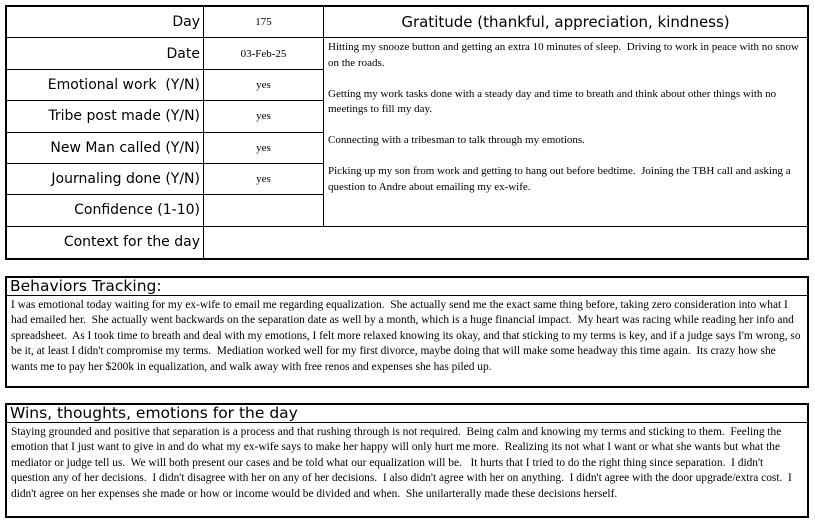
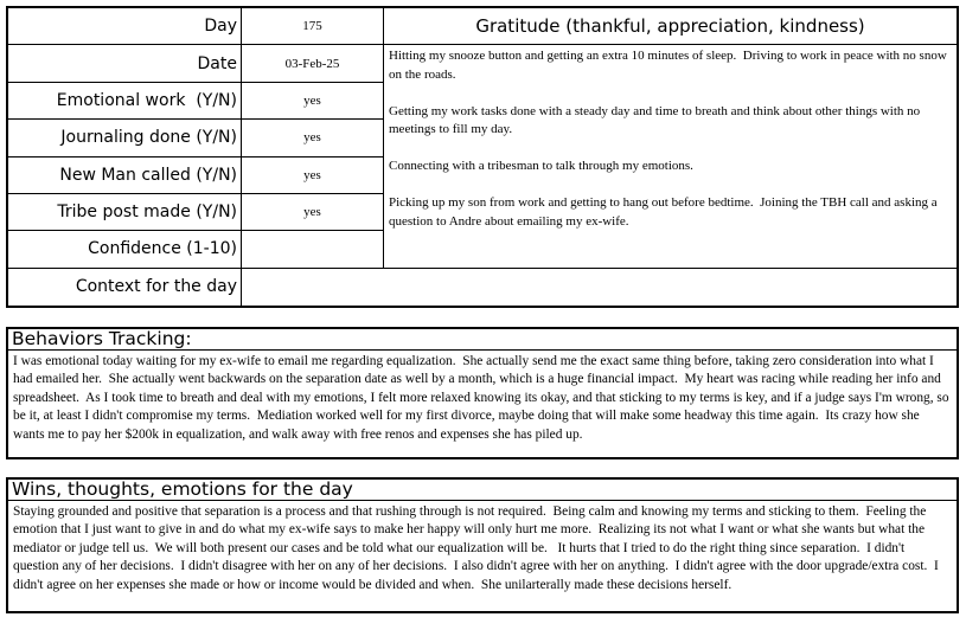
  Day
  175
  Gratitude (thankful, appreciation, kindness)
  Date
  03-Feb-25
  Hitting my snooze button and getting an extra 10 minutes of sleep. Driving to work in peace with no snow on the roads.
  Getting my work tasks done with a steady day and time to breath and think about other things with no meetings to fill my day.
  Connecting with a tribesman to talk through my emotions.
  Picking up my son from work and getting to hang out before bedtime. Joining the TBH call and asking a question to Andre about emailing my ex-wife.
  Emotional work (Y/N)
  yes
- Tribe post made (Y/N)
+ Journaling done (Y/N)
  yes
  New Man called (Y/N)
  yes
- Journaling done (Y/N)
+ Tribe post made (Y/N)
  yes
  Confidence (1-10)
  Context for the day
  Behaviors Tracking:
  I was emotional today waiting for my ex-wife to email me regarding equalization. She actually send me the exact same thing before, taking zero consideration into what I had emailed her. She actually went backwards on the separation date as well by a month, which is a huge financial impact. My heart was racing while reading her info and spreadsheet. As I took time to breath and deal with my emotions, I felt more relaxed knowing its okay, and that sticking to my terms is key, and if a judge says I'm wrong, so be it, at least I didn't compromise my terms. Mediation worked well for my first divorce, maybe doing that will make some headway this time again. Its crazy how she wants me to pay her $200k in equalization, and walk away with free renos and expenses she has piled up.
  Wins, thoughts, emotions for the day
  Staying grounded and positive that separation is a process and that rushing through is not required. Being calm and knowing my terms and sticking to them. Feeling the emotion that I just want to give in and do what my ex-wife says to make her happy will only hurt me more. Realizing its not what I want or what she wants but what the mediator or judge tell us. We will both present our cases and be told what our equalization will be. It hurts that I tried to do the right thing since separation. I didn't question any of her decisions. I didn't disagree with her on any of her decisions. I also didn't agree with her on anything. I didn't agree with the door upgrade/extra cost. I didn't agree on her expenses she made or how or income would be divided and when. She unilarterally made these decisions herself.
